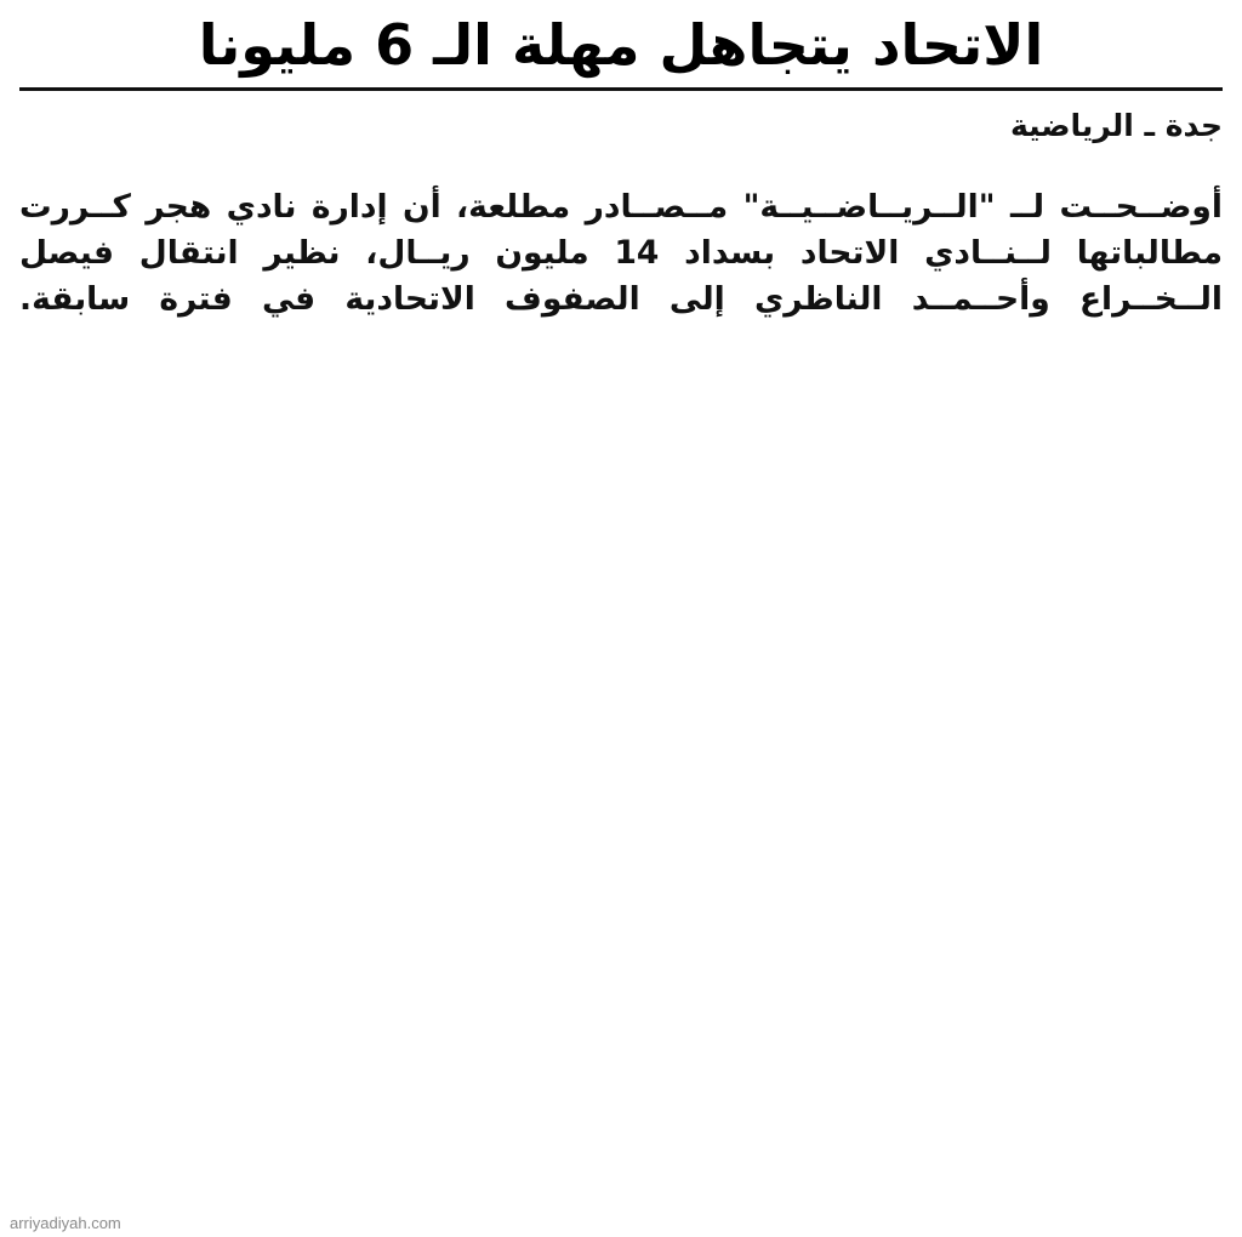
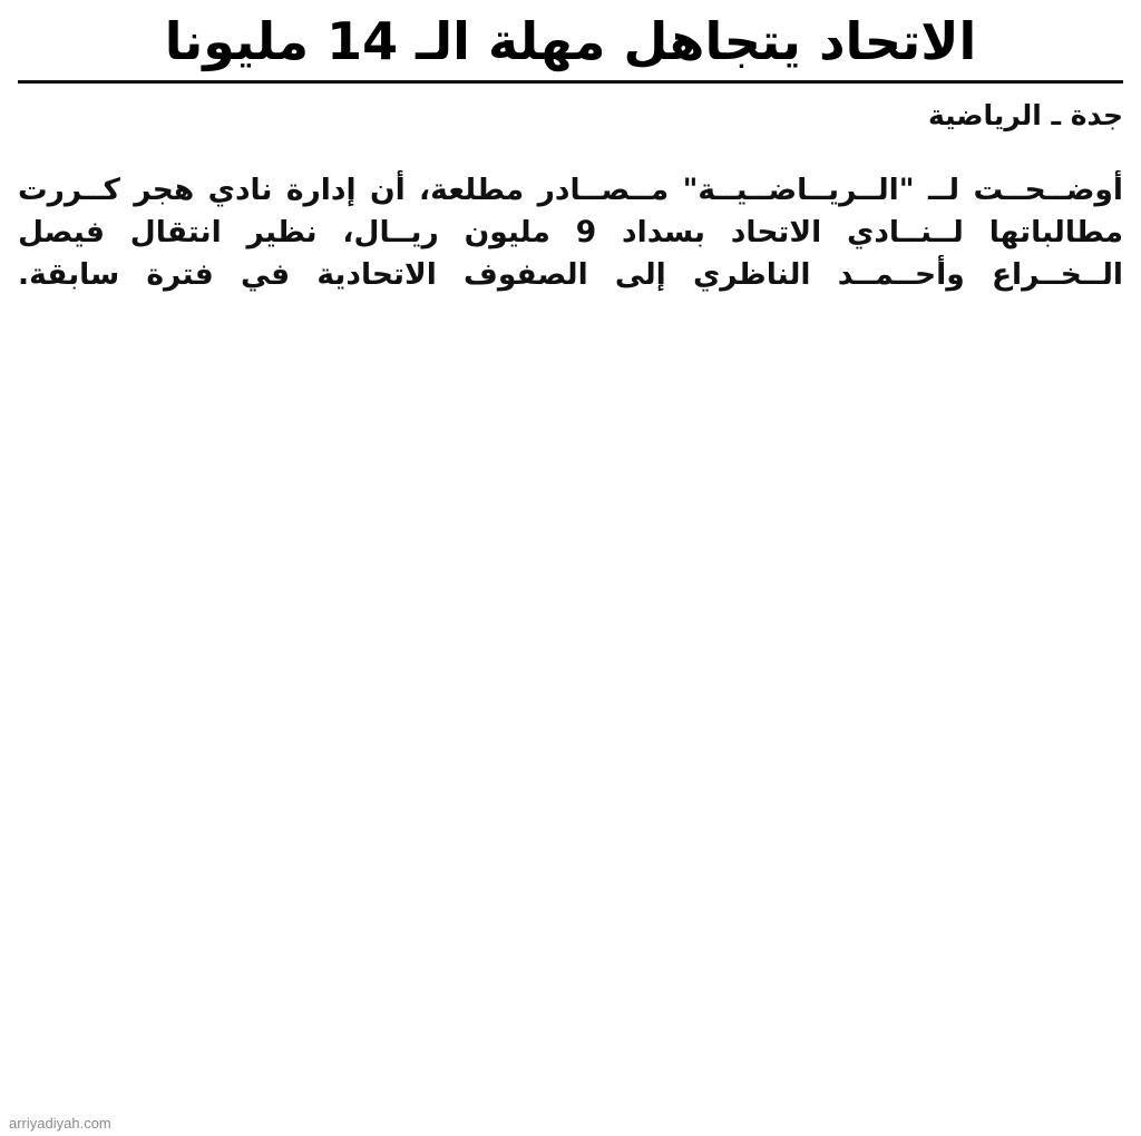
- الاتحاد يتجاهل مهلة الـ 6 مليونا
+ الاتحاد يتجاهل مهلة الـ 14 مليونا
  جدة ـ الرياضية
- أوضــحــت لــ "الــريــاضــيــة" مــصــادر مطلعة، أن إدارة نادي هجر كــررت مطالباتها لــنــادي الاتحاد بسداد 14 مليون ريــال، نظير انتقال فيصل الــخــراع وأحــمــد الناظري إلى الصفوف الاتحادية في فترة سابقة.
+ أوضــحــت لــ "الــريــاضــيــة" مــصــادر مطلعة، أن إدارة نادي هجر كــررت مطالباتها لــنــادي الاتحاد بسداد 9 مليون ريــال، نظير انتقال فيصل الــخــراع وأحــمــد الناظري إلى الصفوف الاتحادية في فترة سابقة.
  arriyadiyah.com
